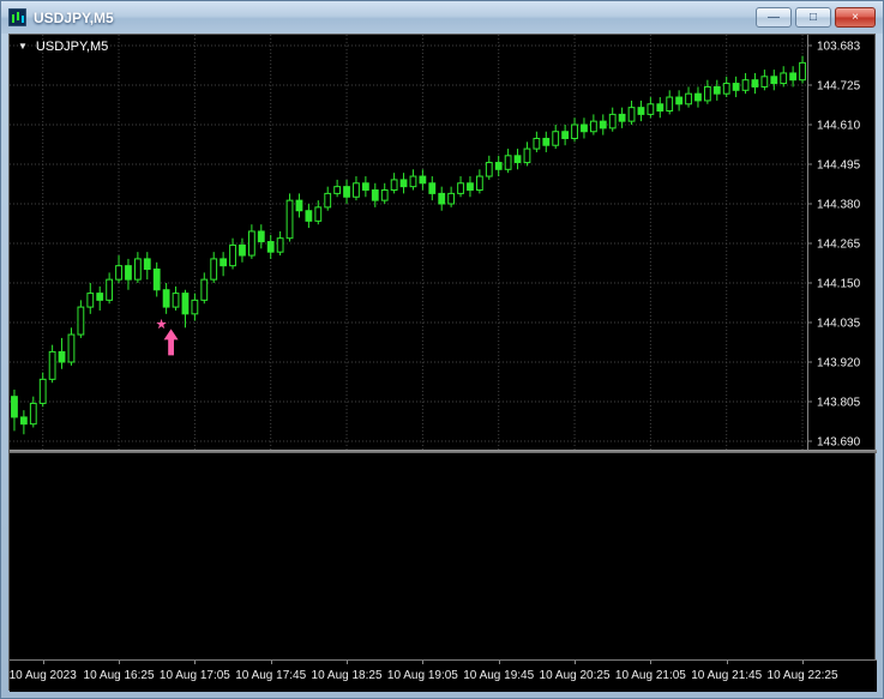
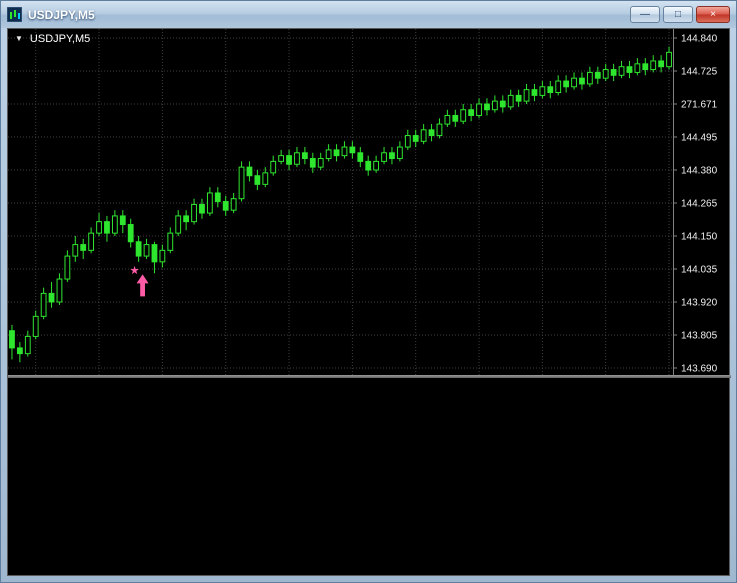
  USDJPY,M5
  —
  □
  ×
- 103.683
+ 144.840
  144.725
- 144.610
+ 271.671
  144.495
  144.380
  144.265
  144.150
  144.035
  143.920
  143.805
  143.690
  ▼
  USDJPY,M5
- 10 Aug 2023
- 10 Aug 16:25
- 10 Aug 17:05
- 10 Aug 17:45
- 10 Aug 18:25
- 10 Aug 19:05
- 10 Aug 19:45
- 10 Aug 20:25
- 10 Aug 21:05
- 10 Aug 21:45
- 10 Aug 22:25
